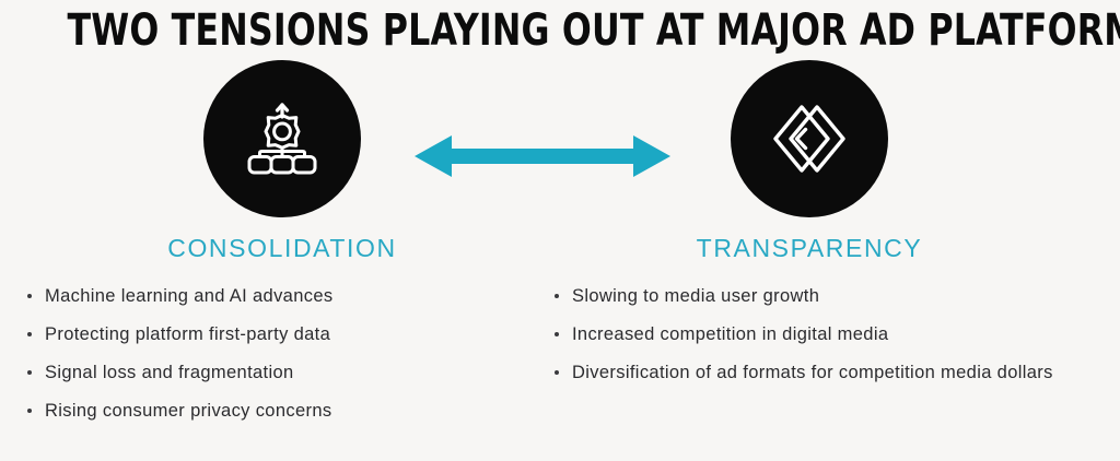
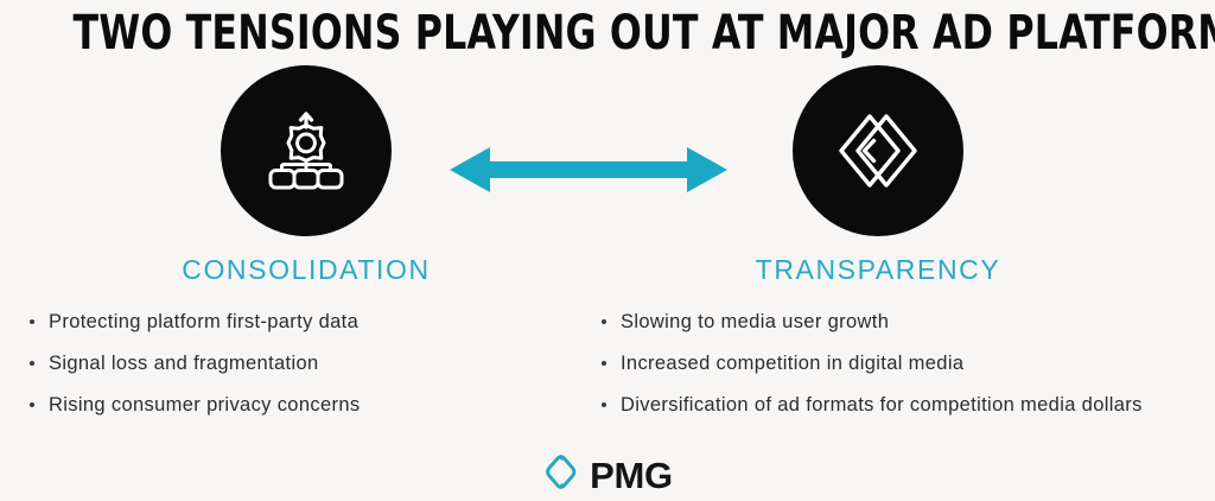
  TWO TENSIONS PLAYING OUT AT MAJOR AD PLATFOR
  CONSOLIDATION
- Machine learning and AI advances
  Protecting platform first-party data
  Signal loss and fragmentation
  Rising consumer privacy concerns
  TRANSPARENCY
  Slowing to media user growth
  Increased competition in digital media
  Diversification of ad formats for competition media dollars
+ PMG
